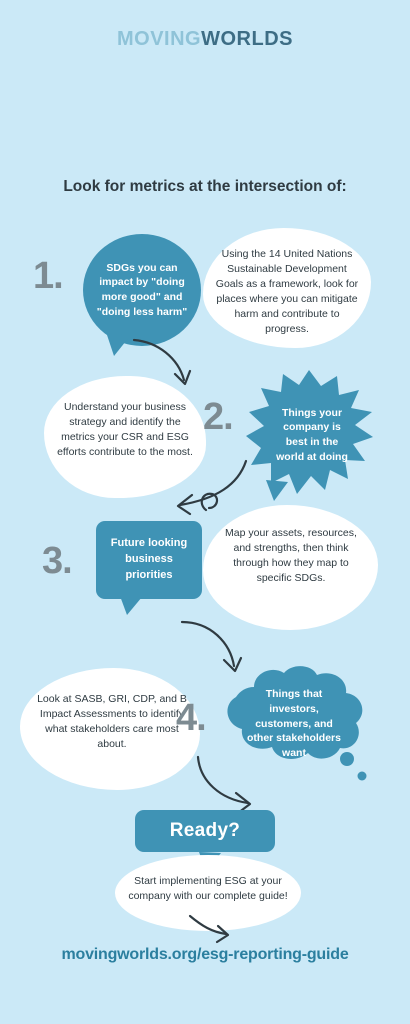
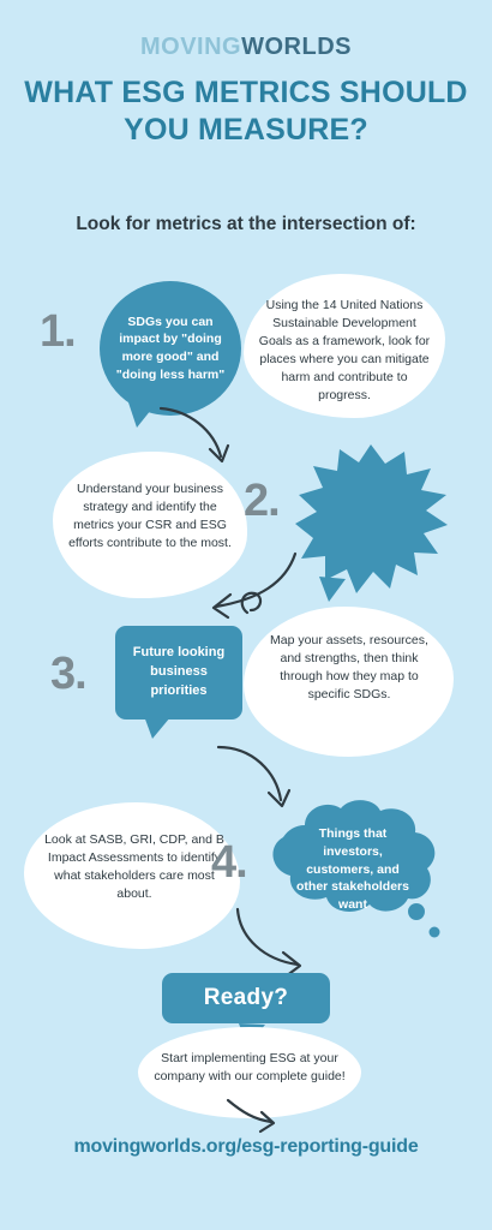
  MOVINGWORLDS
+ WHAT ESG METRICS SHOULD YOU MEASURE?
  Look for metrics at the intersection of:
  1.
  SDGs you can impact by "doing more good" and "doing less harm"
  Using the 14 United Nations Sustainable Development Goals as a framework, look for places where you can mitigate harm and contribute to progress.
  Understand your business strategy and identify the metrics your CSR and ESG efforts contribute to the most.
  2.
- Things your company is best in the world at doing
  3.
  Future looking business priorities
  Map your assets, resources, and strengths, then think through how they map to specific SDGs.
  Look at SASB, GRI, CDP, and B Impact Assessments to identify what stakeholders care most about.
  4.
  Things that investors, customers, and other stakeholders want
  Ready?
  Start implementing ESG at your company with our complete guide!
  movingworlds.org/esg-reporting-guide
